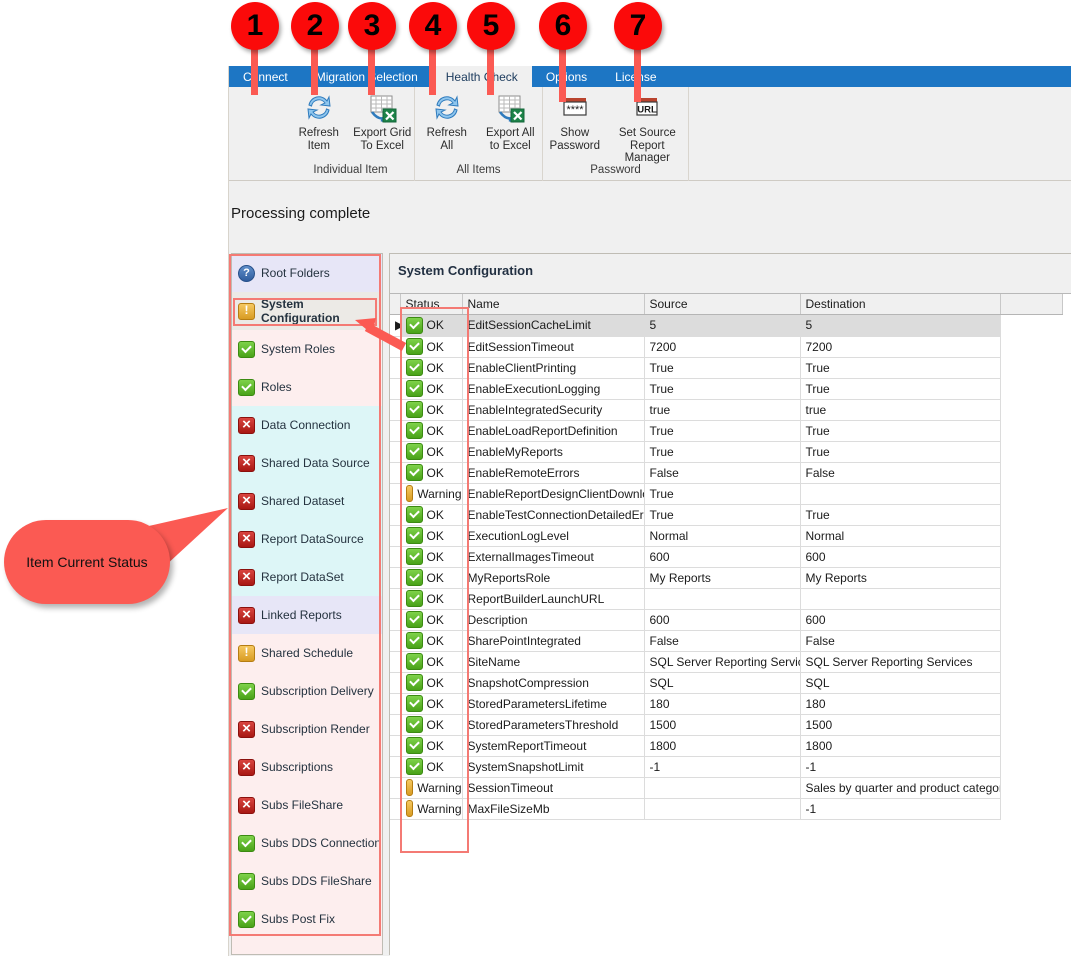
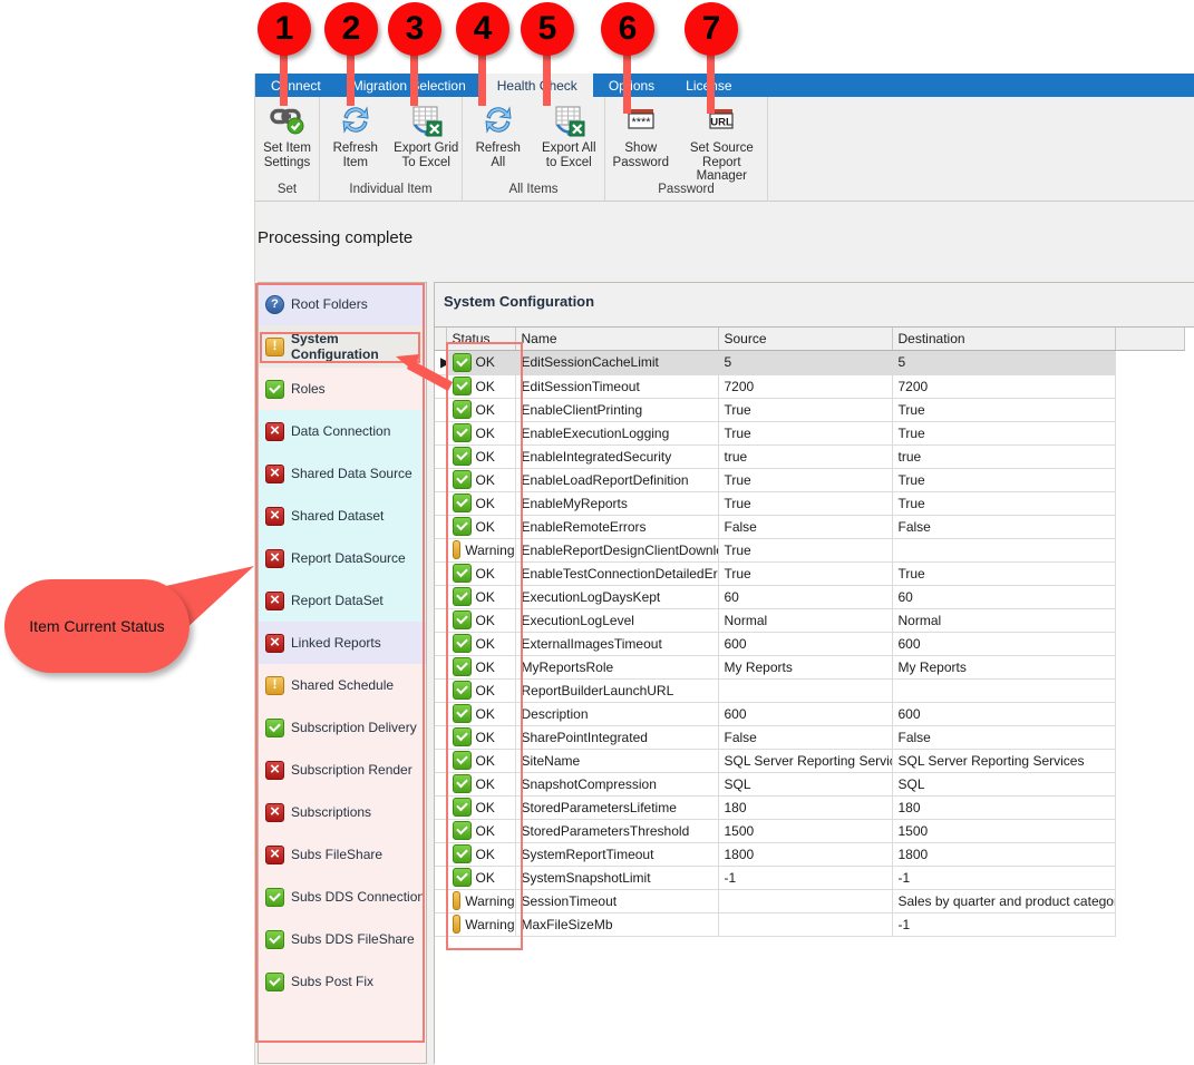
  Cnnect
  Migrationelection
  Healthheck
  Oions
  Licse
+ Set Item
+ Settings
+ Set
  Refresh
  Item
  Export Grid
  To Excel
  Individual Item
  Refresh
  All
  Export All
  to Excel
  All Items
  ****
  Show
  Password
  URL
  Set Source
  Report Manager
  Password
  Processing complete
  Root Folders
  System Configuration
- System Roles
  Roles
  Data Connection
  Shared Data Source
  Shared Dataset
  Report DataSource
  Report DataSet
  Linked Reports
  Shared Schedule
  Subscription Delivery
  Subscription Render
  Subscriptions
  Subs FileShare
  Subs DDS Connection
  Subs DDS FileShare
  Subs Post Fix
  System Configuration
  	Status	Name	Source	Destination
  	OK	EditSessionCacheLimit	5	5
  	OK	EditSessionTimeout	7200	7200
  	OK	EnableClientPrinting	True	True
  	OK	EnableExecutionLogging	True	True
  	OK	EnableIntegratedSecurity	true	true
  	OK	EnableLoadReportDefinition	True	True
  	OK	EnableMyReports	True	True
  	OK	EnableRemoteErrors	False	False
  	Warning	EnableReportDesignClientDownl	True
  	OK	EnableTestConnectionDetailedEr	True	True
+ 	OK	ExecutionLogDaysKept	60	60
  	OK	ExecutionLogLevel	Normal	Normal
  	OK	ExternalImagesTimeout	600	600
  	OK	MyReportsRole	My Reports	My Reports
  	OK	ReportBuilderLaunchURL
  	OK	Description	600	600
  	OK	SharePointIntegrated	False	False
  	OK	SiteName	SQL Server Reporting Servi	SQL Server Reporting Services
  	OK	SnapshotCompression	SQL	SQL
  	OK	StoredParametersLifetime	180	180
  	OK	StoredParametersThreshold	1500	1500
  	OK	SystemReportTimeout	1800	1800
  	OK	SystemSnapshotLimit	-1	-1
  	Warning	SessionTimeout		Sales by quarter and product catego
  	Warning	MaxFileSizeMb		-1
  1
  2
  3
  4
  5
  6
  7
  Item Current Status
